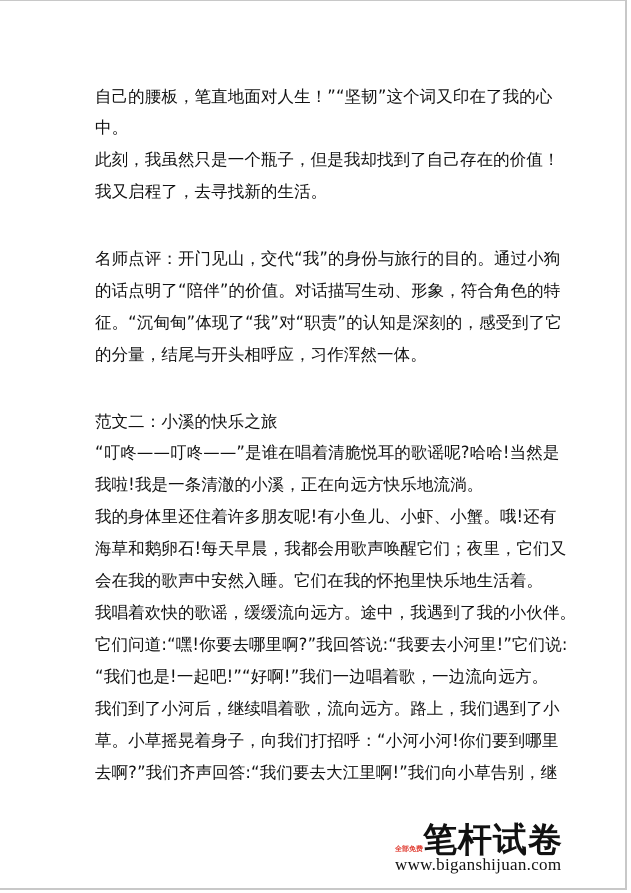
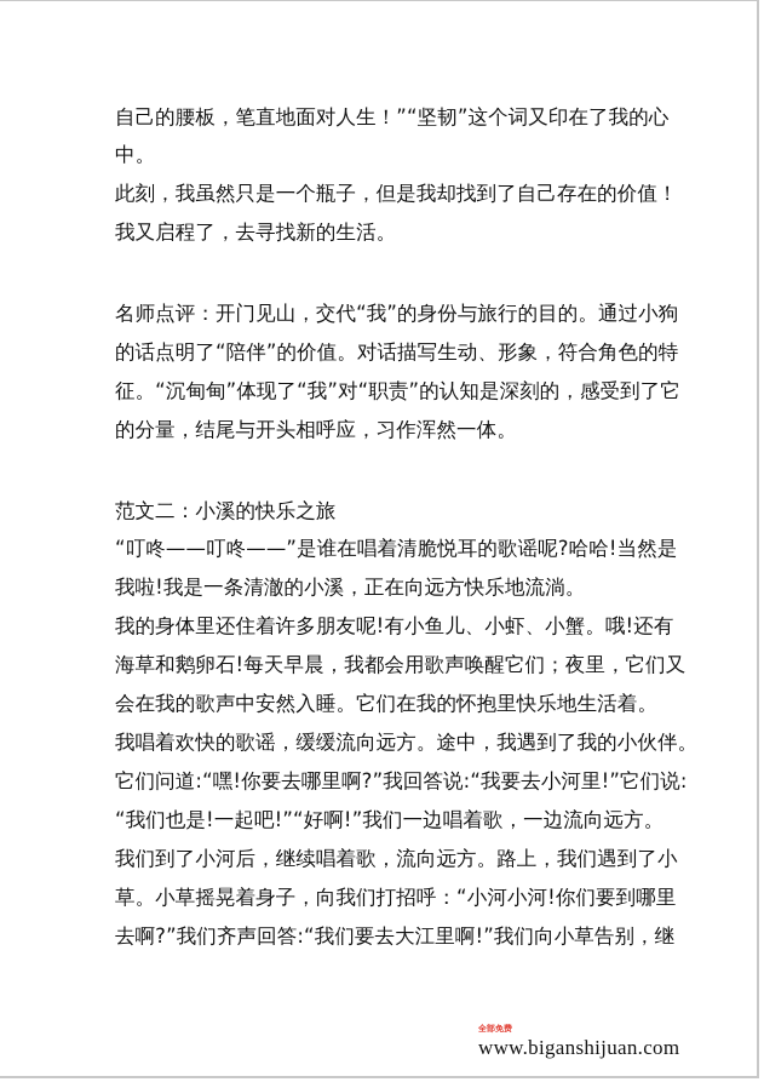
  自己的腰板，笔直地面对人生！”“坚韧”这个词又印在了我的心
  中。
  此刻，我虽然只是一个瓶子，但是我却找到了自己存在的价值！
  我又启程了，去寻找新的生活。
  名师点评：开门见山，交代“我”的身份与旅行的目的。通过小狗
  的话点明了“陪伴”的价值。对话描写生动、形象，符合角色的特
  征。“沉甸甸”体现了“我”对“职责”的认知是深刻的，感受到了它
  的分量，结尾与开头相呼应，习作浑然一体。
  范文二：小溪的快乐之旅
  “叮咚——叮咚——”是谁在唱着清脆悦耳的歌谣呢?哈哈!当然是
  我啦!我是一条清澈的小溪，正在向远方快乐地流淌。
  我的身体里还住着许多朋友呢!有小鱼儿、小虾、小蟹。哦!还有
  海草和鹅卵石!每天早晨，我都会用歌声唤醒它们；夜里，它们又
  会在我的歌声中安然入睡。它们在我的怀抱里快乐地生活着。
  我唱着欢快的歌谣，缓缓流向远方。途中，我遇到了我的小伙伴。
  它们问道:“嘿!你要去哪里啊?”我回答说:“我要去小河里!”它们说:
  “我们也是!一起吧!”“好啊!”我们一边唱着歌，一边流向远方。
  我们到了小河后，继续唱着歌，流向远方。路上，我们遇到了小
  草。小草摇晃着身子，向我们打招呼：“小河小河!你们要到哪里
  去啊?”我们齐声回答:“我们要去大江里啊!”我们向小草告别，继
- 笔杆试卷
  全部免费
  www.biganshijuan.com
